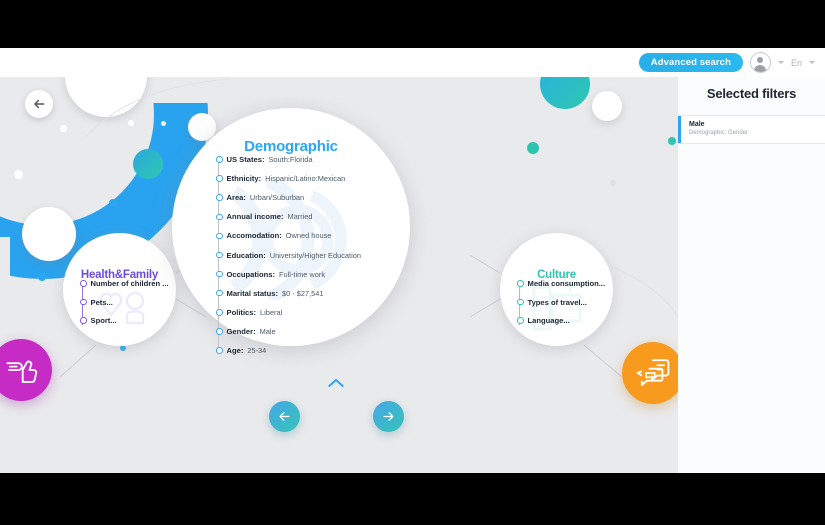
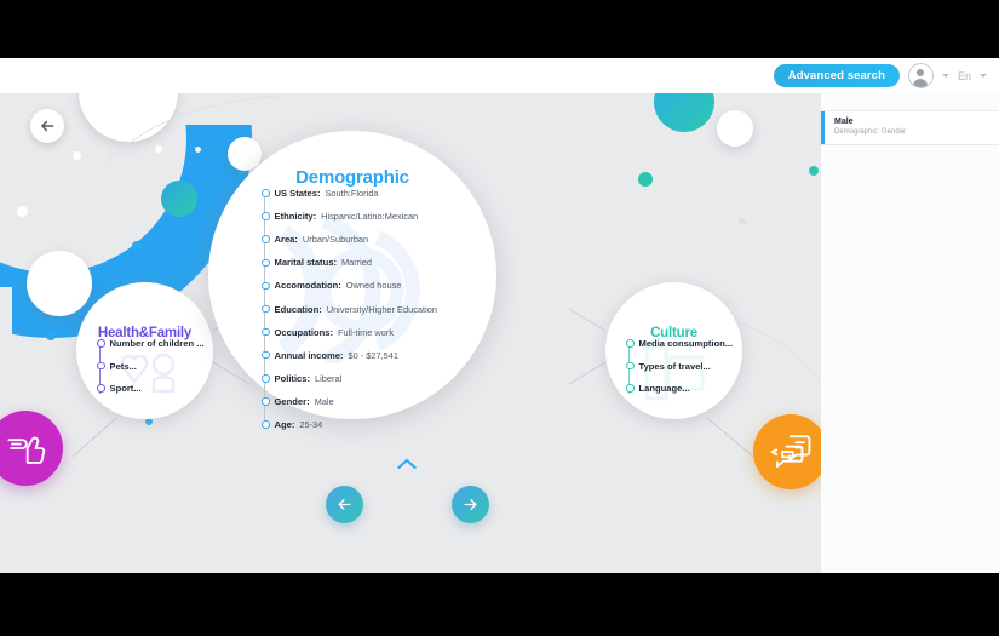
  Advanced search
  En
  Health&Family
  Number of children ...
  Pets...
  Sport...
  Demographic
  US States:
  South:Florida
  Ethnicity:
  Hispanic/Latino:Mexican
  Area:
  Urban/Suburban
- Annual income:
+ Marital status:
  Married
  Accomodation:
  Owned house
  Education:
  University/Higher Education
  Occupations:
  Full-time work
- Marital status:
+ Annual income:
  $0 - $27,541
  Politics:
  Liberal
  Gender:
  Male
  Age:
  25-34
  Culture
  Media consumption...
  Types of travel...
  Language...
- Selected filters
